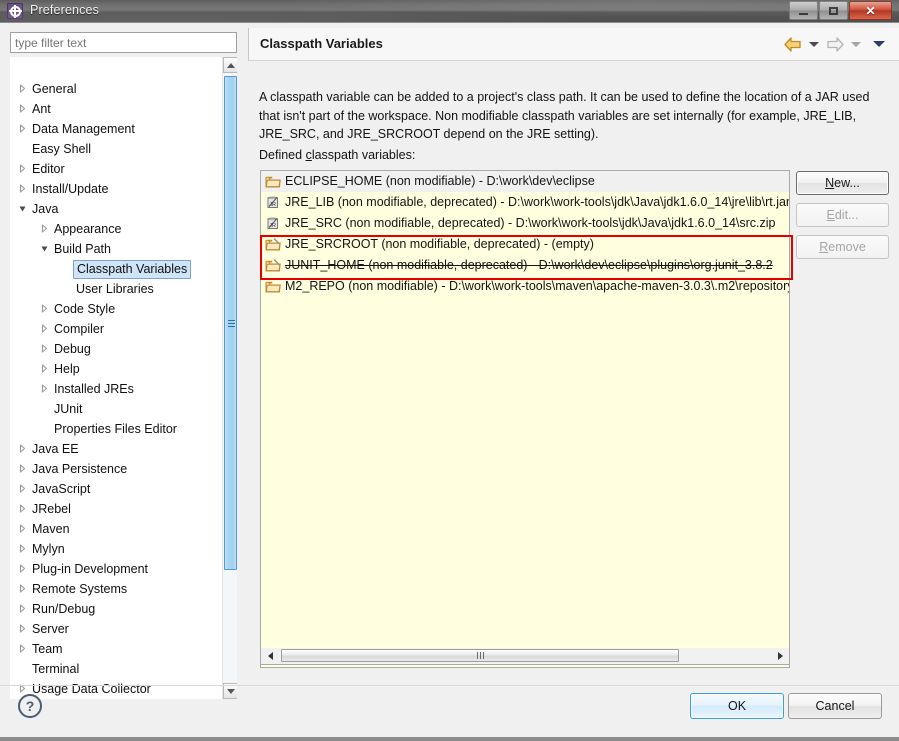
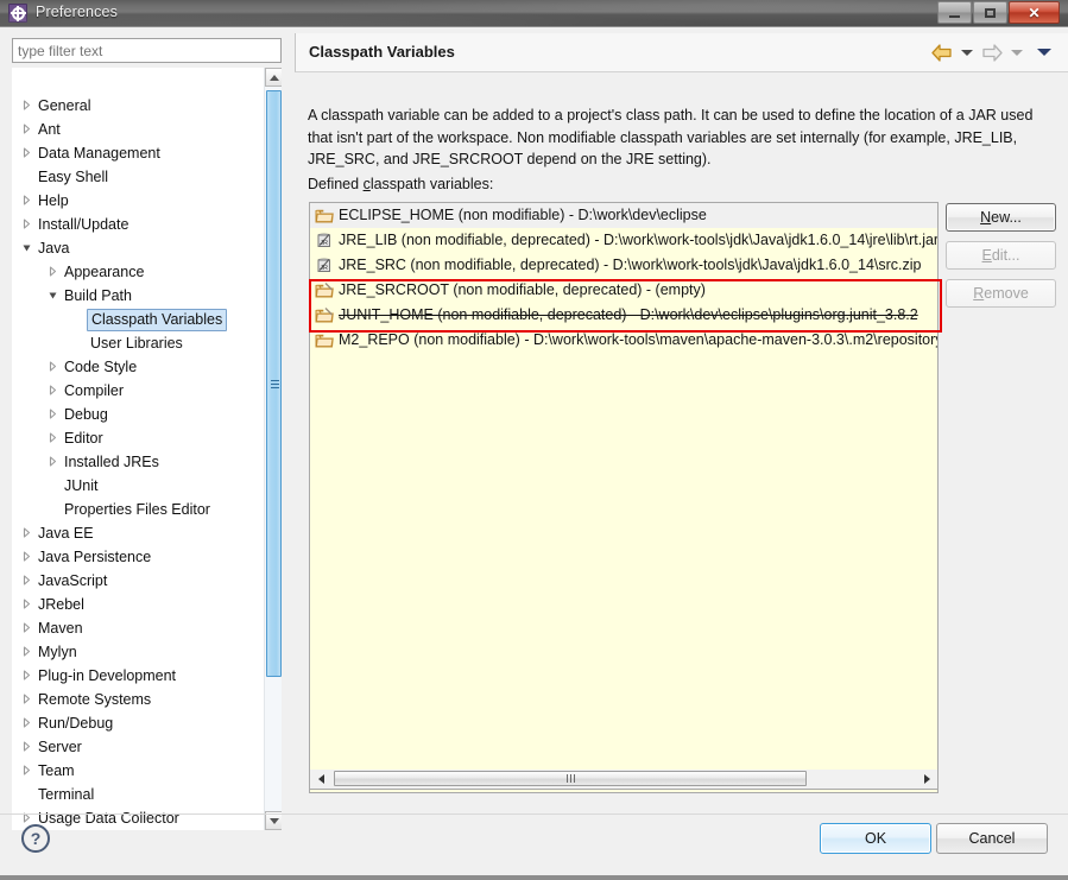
  type filter text
  General
  Ant
  Data Management
  Easy Shell
- Editor
+ Help
  Install/Update
  Java
  Appearance
  Build Path
  Classpath Variables
  User Libraries
  Code Style
  Compiler
  Debug
- Help
+ Editor
  Installed JREs
  JUnit
  Properties Files Editor
  Java EE
  Java Persistence
  JavaScript
  JRebel
  Maven
  Mylyn
  Plug-in Development
  Remote Systems
  Run/Debug
  Server
  Team
  Terminal
  Usage Data Collector
  Classpath Variables
  A classpath variable can be added to a project's class path. It can be used to define the location of a JAR used that isn't part of the workspace. Non modifiable classpath variables are set internally (for example, JRE_LIB, JRE_SRC, and JRE_SRCROOT depend on the JRE setting).
  Defined classpath variables:
  ECLIPSE_HOME (non modifiable) - D:\work\dev\eclipse
  JRE_LIB (non modifiable, deprecated) - D:\work\work-tools\jdk\Java\jdk1.6.0_14\jre\lib\rt.jar
  JRE_SRC (non modifiable, deprecated) - D:\work\work-tools\jdk\Java\jdk1.6.0_14\src.zip
  JRE_SRCROOT (non modifiable, deprecated) - (empty)
  JUNIT_HOME (non modifiable, deprecated) - D:\work\dev\eclipse\plugins\org.junit_3.8.2
  M2_REPO (non modifiable) - D:\work\work-tools\maven\apache-maven-3.0.3\.m2\repositor
  New...
  Edit...
  Remove
  ?
  OK
  Cancel
